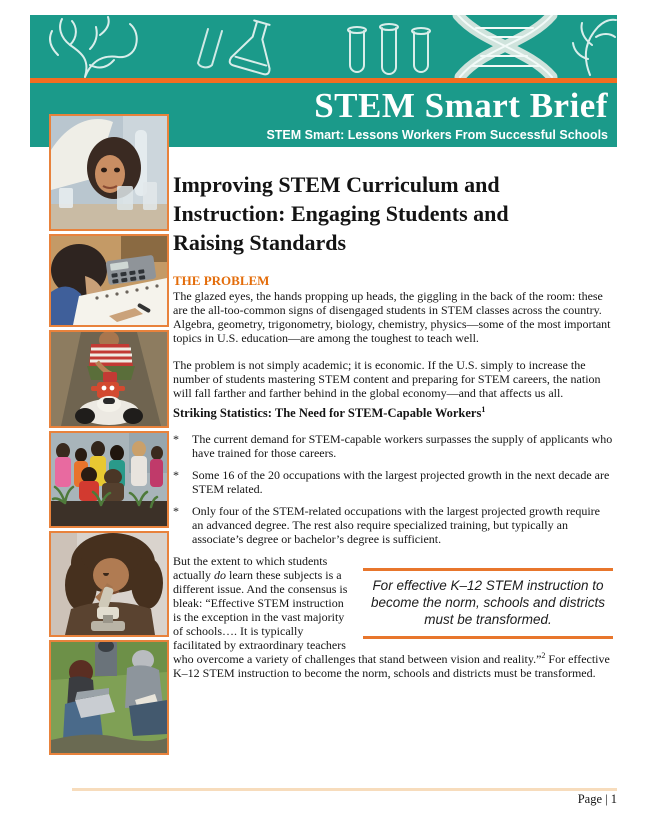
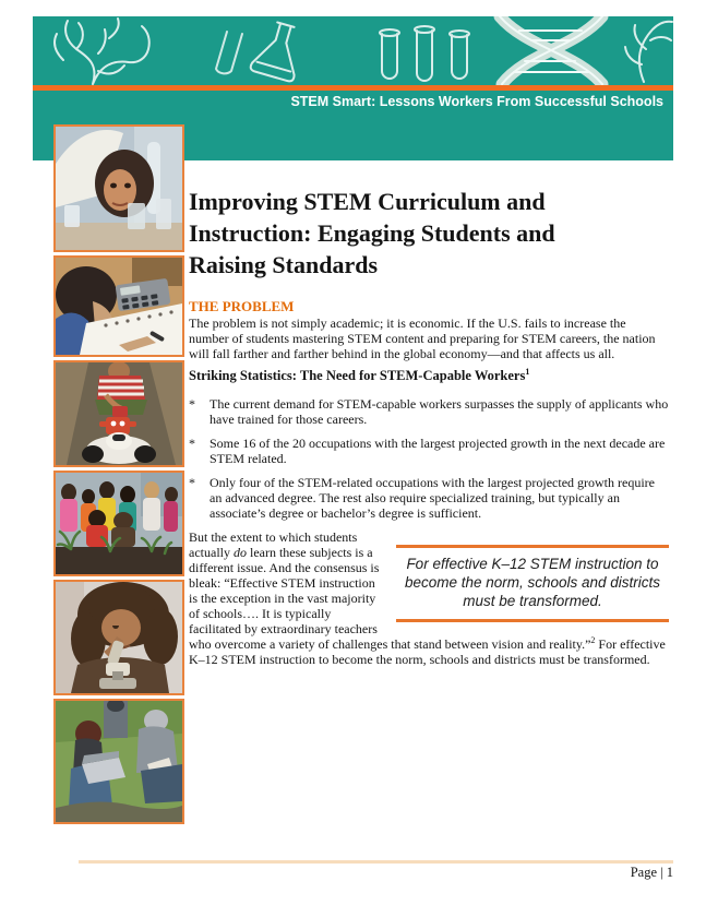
- STEM Smart Brief
  STEM Smart: Lessons Workers From Successful Schools
  Improving STEM Curriculum and
  Instruction: Engaging Students and
  Raising Standards
  THE PROBLEM
- The glazed eyes, the hands propping up heads, the giggling in the back of the room: these are the all-too-common signs of disengaged students in STEM classes across the country. Algebra, geometry, trigonometry, biology, chemistry, physics—some of the most important topics in U.S. education—are among the toughest to teach well.
- The problem is not simply academic; it is economic. If the U.S. simply to increase the number of students mastering STEM content and preparing for STEM careers, the nation will fall farther and farther behind in the global economy—and that affects us all.
+ The problem is not simply academic; it is economic. If the U.S. fails to increase the number of students mastering STEM content and preparing for STEM careers, the nation will fall farther and farther behind in the global economy—and that affects us all.
  Striking Statistics: The Need for STEM-Capable Workers1
  *
  The current demand for STEM-capable workers surpasses the supply of applicants who have trained for those careers.
  *
  Some 16 of the 20 occupations with the largest projected growth in the next decade are STEM related.
  *
  Only four of the STEM-related occupations with the largest projected growth require an advanced degree. The rest also require specialized training, but typically an associate’s degree or bachelor’s degree is sufficient.
  For effective K–12 STEM instruction to become the norm, schools and districts must be transformed.
  But the extent to which students actually do learn these subjects is a different issue. And the consensus is bleak: “Effective STEM instruction is the exception in the vast majority of schools…. It is typically facilitated by extraordinary teachers who overcome a variety of challenges that stand between vision and reality.”2 For effective K–12 STEM instruction to become the norm, schools and districts must be transformed.
  Page | 1
